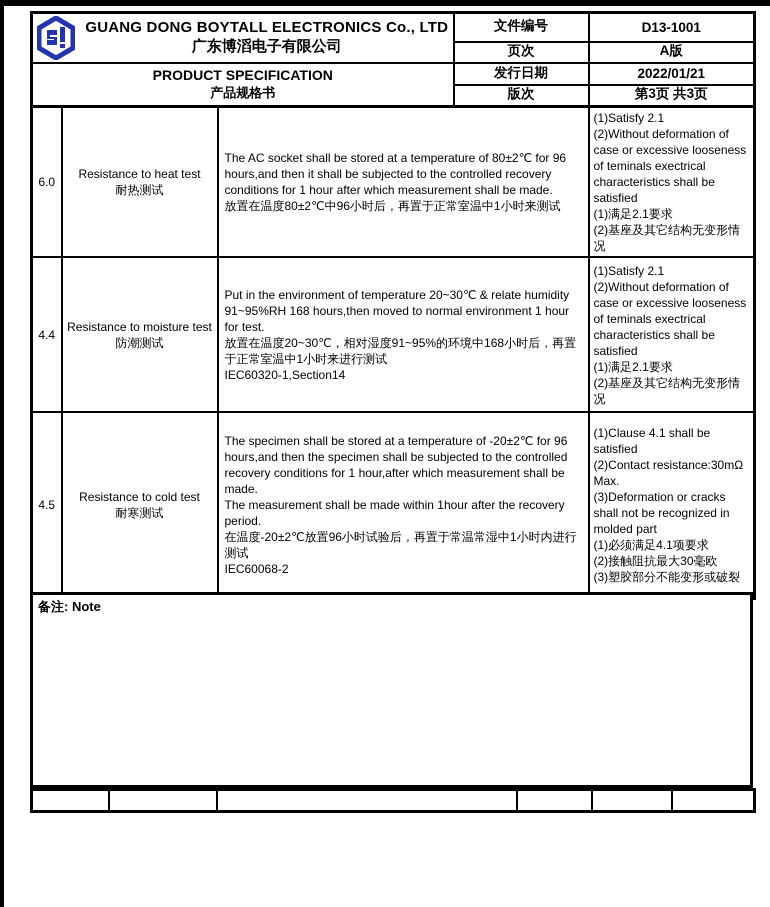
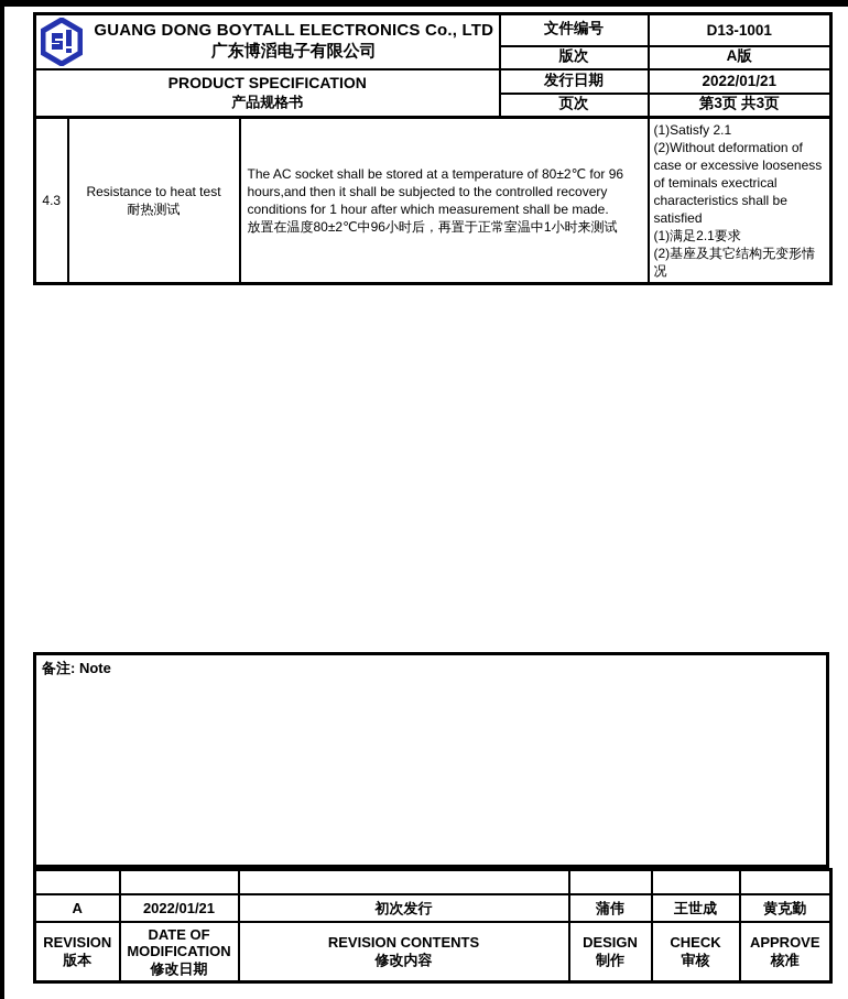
  GUANG DONG BOYTALL ELECTRONICS Co., LTD 广东博滔电子有限公司	文件编号	D13-1001
- 页次	A版
+ 版次	A版
  PRODUCT SPECIFICATION 产品规格书	发行日期	2022/01/21
- 版次	第3页 共3页
+ 页次	第3页 共3页
- 6.0	Resistance to heat test 耐热测试	The AC socket shall be stored at a temperature of 80±2℃ for 96 hours,and then it shall be subjected to the controlled recovery conditions for 1 hour after which measurement shall be made. 放置在温度80±2℃中96小时后，再置于正常室温中1小时来测试	(1)Satisfy 2.1 (2)Without deformation of case or excessive looseness of teminals exectrical characteristics shall be satisfied (1)满足2.1要求 (2)基座及其它结构无变形情况
+ 4.3	Resistance to heat test 耐热测试	The AC socket shall be stored at a temperature of 80±2℃ for 96 hours,and then it shall be subjected to the controlled recovery conditions for 1 hour after which measurement shall be made. 放置在温度80±2℃中96小时后，再置于正常室温中1小时来测试	(1)Satisfy 2.1 (2)Without deformation of case or excessive looseness of teminals exectrical characteristics shall be satisfied (1)满足2.1要求 (2)基座及其它结构无变形情况
- 4.4	Resistance to moisture test 防潮测试	Put in the environment of temperature 20~30℃ & relate humidity 91~95%RH 168 hours,then moved to normal environment 1 hour for test. 放置在温度20~30℃，相对湿度91~95%的环境中168小时后，再置于正常室温中1小时来进行测试 IEC60320-1,Section14	(1)Satisfy 2.1 (2)Without deformation of case or excessive looseness of teminals exectrical characteristics shall be satisfied (1)满足2.1要求 (2)基座及其它结构无变形情况
- 4.5	Resistance to cold test 耐寒测试	The specimen shall be stored at a temperature of -20±2℃ for 96 hours,and then the specimen shall be subjected to the controlled recovery conditions for 1 hour,after which measurement shall be made. The measurement shall be made within 1hour after the recovery period. 在温度-20±2℃放置96小时试验后，再置于常温常湿中1小时内进行测试 IEC60068-2	(1)Clause 4.1 shall be satisfied (2)Contact resistance:30mΩ Max. (3)Deformation or cracks shall not be recognized in molded part (1)必须满足4.1项要求 (2)接触阻抗最大30毫欧 (3)塑胶部分不能变形或破裂
  备注: Note
+ A	2022/01/21	初次发行	蒲伟	王世成	黄克勤
+ REVISION 版本	DATE OF MODIFICATION 修改日期	REVISION CONTENTS 修改内容	DESIGN 制作	CHECK 审核	APPROVE 核准
